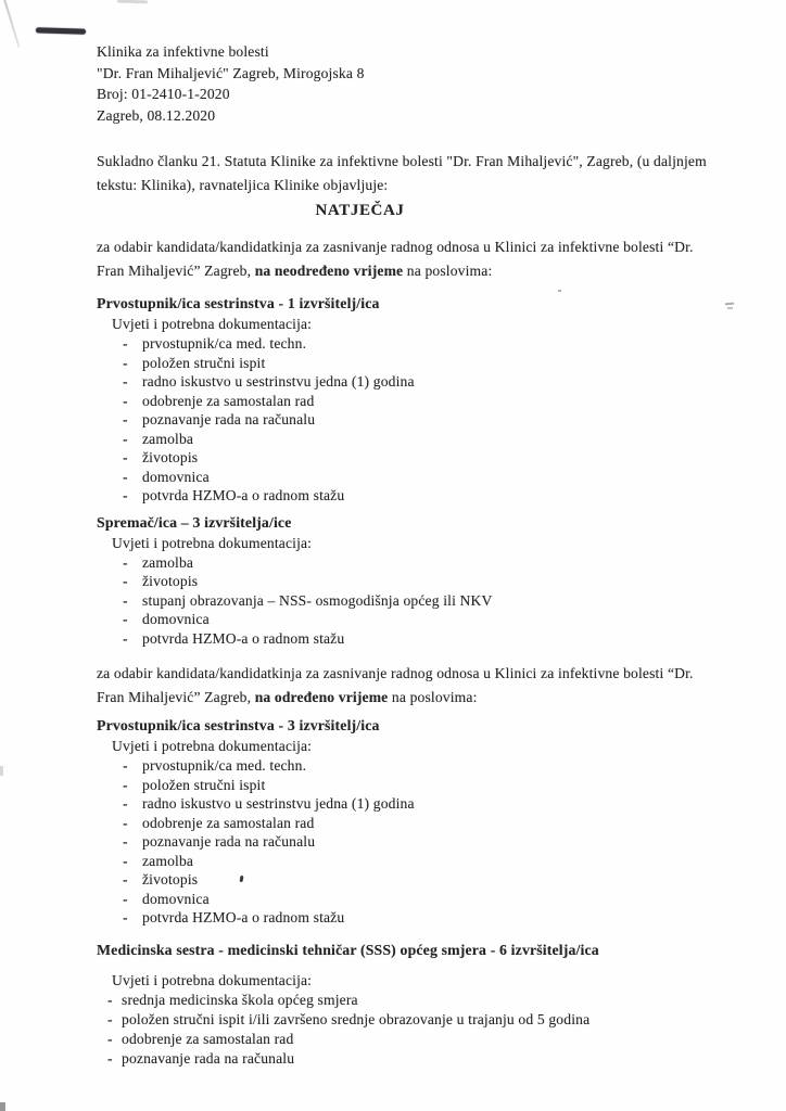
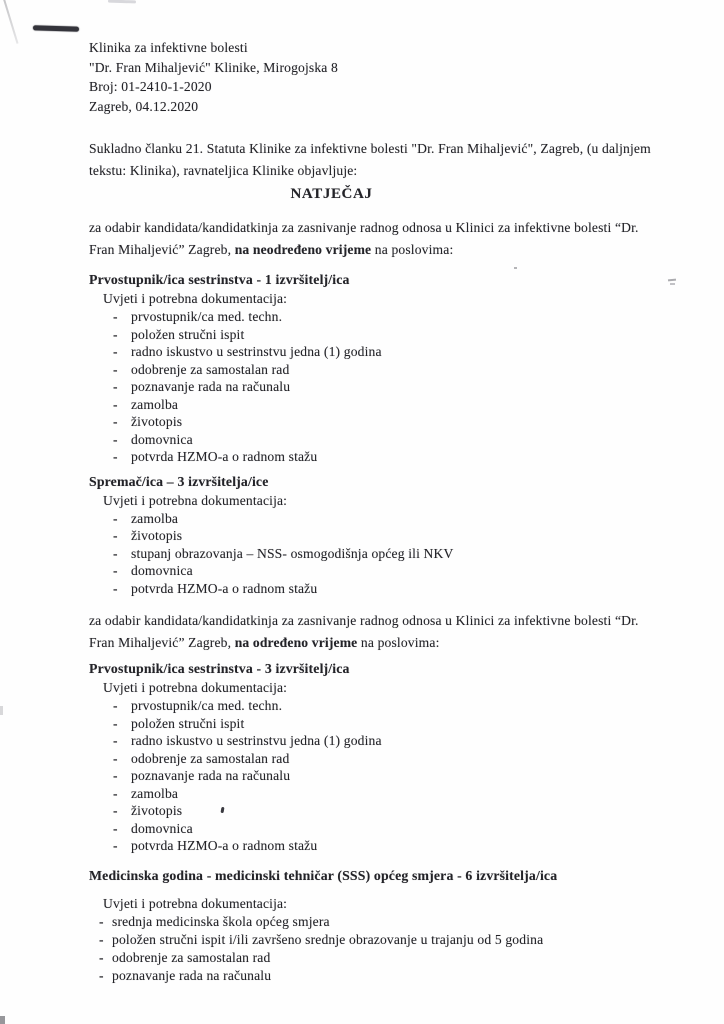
  Klinika za infektivne bolesti
- "Dr. Fran Mihaljević" Zagreb, Mirogojska 8
+ "Dr. Fran Mihaljević" Klinike, Mirogojska 8
  Broj: 01-2410-1-2020
- Zagreb, 08.12.2020
+ Zagreb, 04.12.2020
  Sukladno članku 21. Statuta Klinike za infektivne bolesti "Dr. Fran Mihaljević", Zagreb, (u daljnjem tekstu: Klinika), ravnateljica Klinike objavljuje:
  NATJEČAJ
  za odabir kandidata/kandidatkinja za zasnivanje radnog odnosa u Klinici za infektivne bolesti “Dr. Fran Mihaljević” Zagreb, na neodređeno vrijeme na poslovima:
  Prvostupnik/ica sestrinstva - 1 izvršitelj/ica
  Uvjeti i potrebna dokumentacija:
  -
  prvostupnik/ca med. techn.
  -
  položen stručni ispit
  -
  radno iskustvo u sestrinstvu jedna (1) godina
  -
  odobrenje za samostalan rad
  -
  poznavanje rada na računalu
  -
  zamolba
  -
  životopis
  -
  domovnica
  -
  potvrda HZMO-a o radnom stažu
  Spremač/ica – 3 izvršitelja/ice
  Uvjeti i potrebna dokumentacija:
  -
  zamolba
  -
  životopis
  -
  stupanj obrazovanja – NSS- osmogodišnja općeg ili NKV
  -
  domovnica
  -
  potvrda HZMO-a o radnom stažu
  za odabir kandidata/kandidatkinja za zasnivanje radnog odnosa u Klinici za infektivne bolesti “Dr. Fran Mihaljević” Zagreb, na određeno vrijeme na poslovima:
  Prvostupnik/ica sestrinstva - 3 izvršitelj/ica
  Uvjeti i potrebna dokumentacija:
  -
  prvostupnik/ca med. techn.
  -
  položen stručni ispit
  -
  radno iskustvo u sestrinstvu jedna (1) godina
  -
  odobrenje za samostalan rad
  -
  poznavanje rada na računalu
  -
  zamolba
  -
  životopis
  -
  domovnica
  -
  potvrda HZMO-a o radnom stažu
- Medicinska sestra - medicinski tehničar (SSS) općeg smjera - 6 izvršitelja/ica
+ Medicinska godina - medicinski tehničar (SSS) općeg smjera - 6 izvršitelja/ica
  Uvjeti i potrebna dokumentacija:
  -
  srednja medicinska škola općeg smjera
  -
  položen stručni ispit i/ili završeno srednje obrazovanje u trajanju od 5 godina
  -
  odobrenje za samostalan rad
  -
  poznavanje rada na računalu
